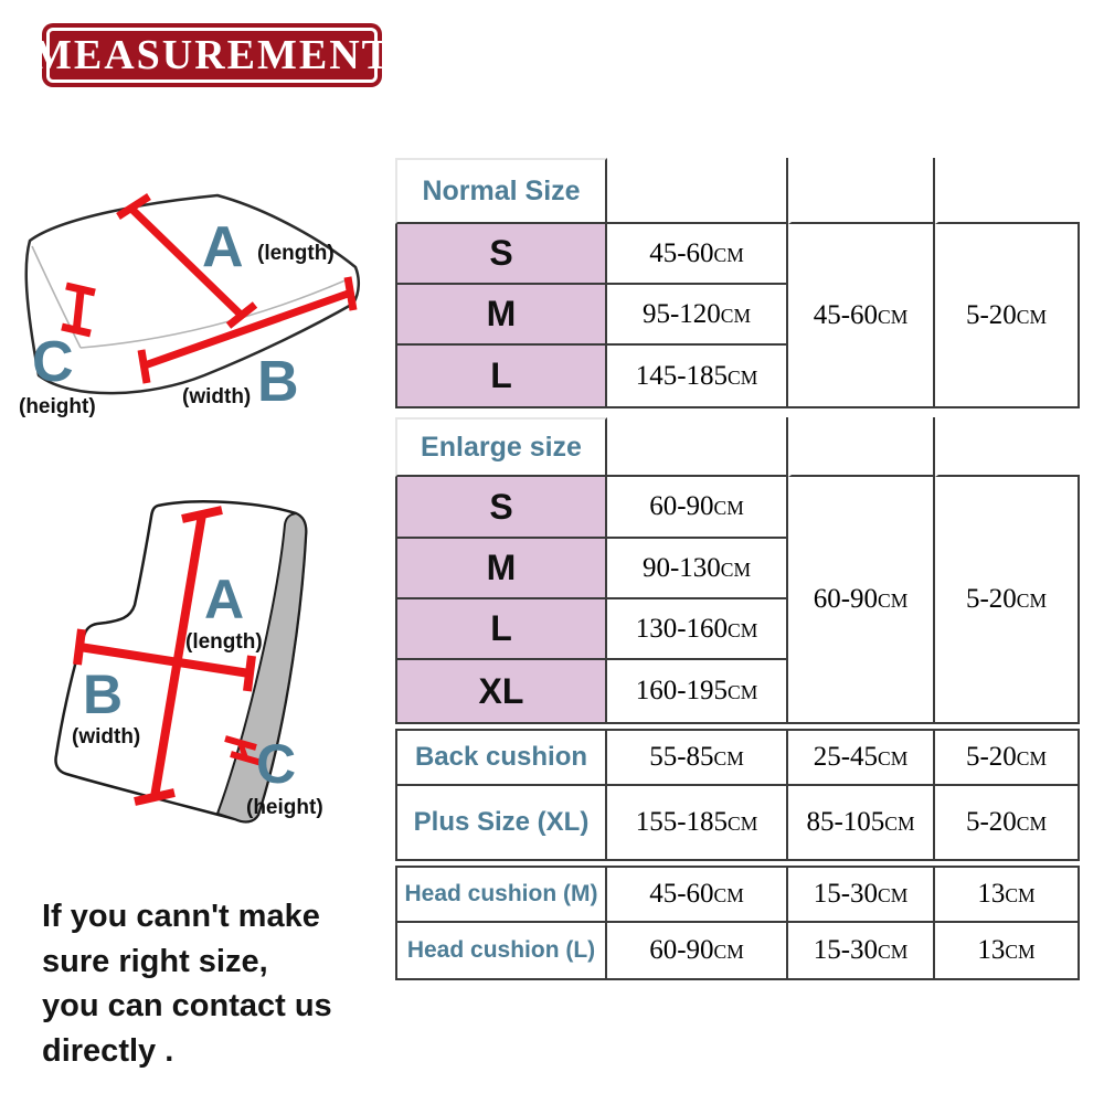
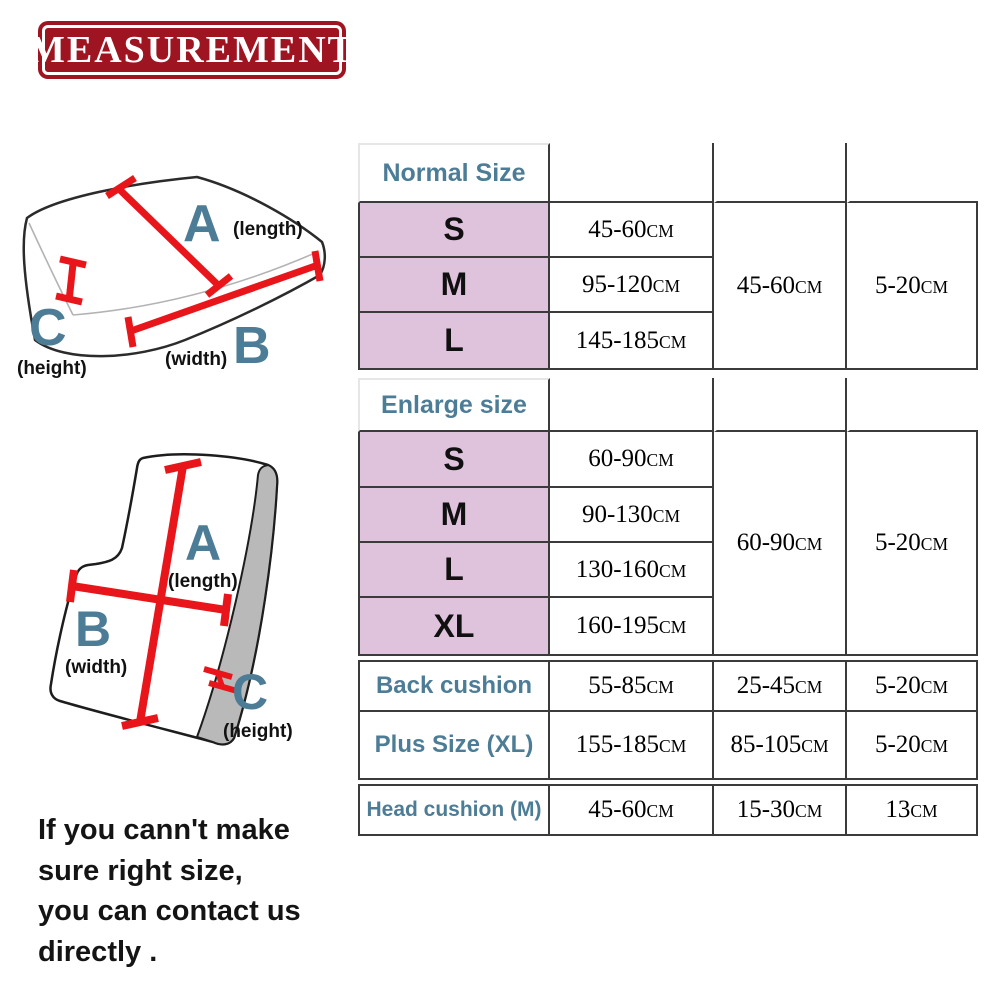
  MEASUREMENT
  A
  (length)
  B
  (width)
  C
  (height)
  A
  (length)
  B
  (width)
  C
  (height)
  S	45-60CM	45-60CM	5-20CM
  M	95-120CM
  L	145-185CM
  S	60-90CM	60-90CM	5-20CM
  M	90-130CM
  L	130-160CM
  XL	160-195CM
  Back cushion	55-85CM	25-45CM	5-20CM
  Plus Size (XL)	155-185CM	85-105CM	5-20CM
  Head cushion (M)	45-60CM	15-30CM	13CM
- Head cushion (L)	60-90CM	15-30CM	13CM
  If you cann't make
  sure right size,
  you can contact us
  directly .
